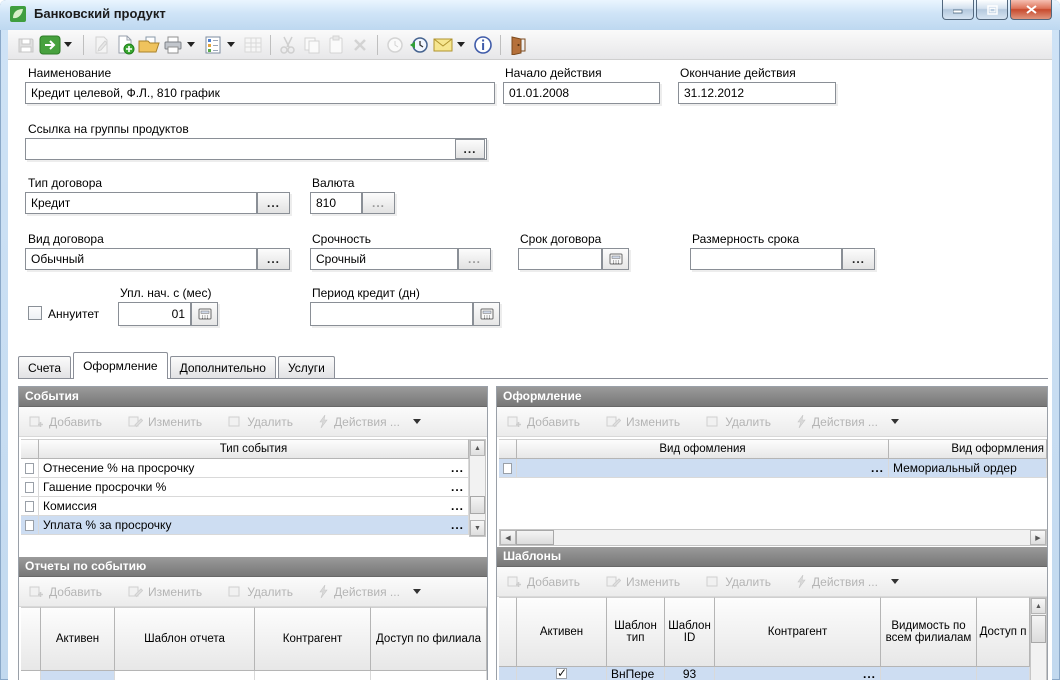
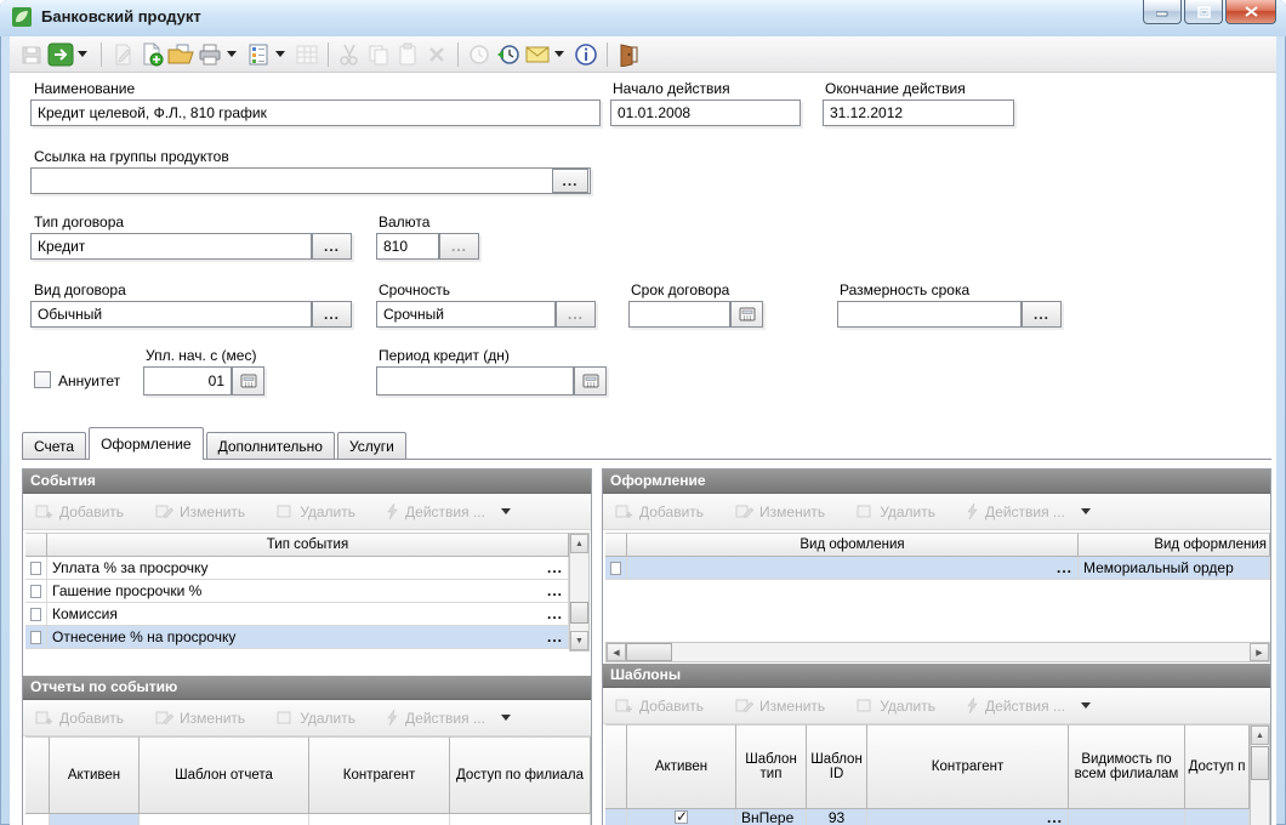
  Банковский продукт
  Наименование
  Кредит целевой, Ф.Л., 810 график
  Начало действия
  01.01.2008
  Окончание действия
  31.12.2012
  Ссылка на группы продуктов
  ...
  Тип договора
  Кредит
  ...
  Валюта
  810
  ...
  Вид договора
  Обычный
  ...
  Срочность
  Срочный
  ...
  Срок договора
  Размерность срока
  ...
  Аннуитет
  Упл. нач. с (мес)
  01
  Период кредит (дн)
  Счета
  Оформление
  Дополнительно
  Услуги
  События
  Добавить
  Изменить
  Удалить
  Действия ...
  Тип события
- Отнесение % на просрочку
+ Уплата % за просрочку
  ...
  Гашение просрочки %
  ...
  Комиссия
  ...
- Уплата % за просрочку
+ Отнесение % на просрочку
  ...
  Отчеты по событию
  Добавить
  Изменить
  Удалить
  Действия ...
  Активен
  Шаблон отчета
  Контрагент
  Доступ по филиала
  Оформление
  Добавить
  Изменить
  Удалить
  Действия ...
  Вид офомления
  Вид оформления
  ...
  Мемориальный ордер
  Шаблоны
  Добавить
  Изменить
  Удалить
  Действия ...
  Активен
  Шаблон тип
  Шаблон ID
  Контрагент
  Видимость по всем филиалам
  Доступ п
  ВнПере
  93
  ...
